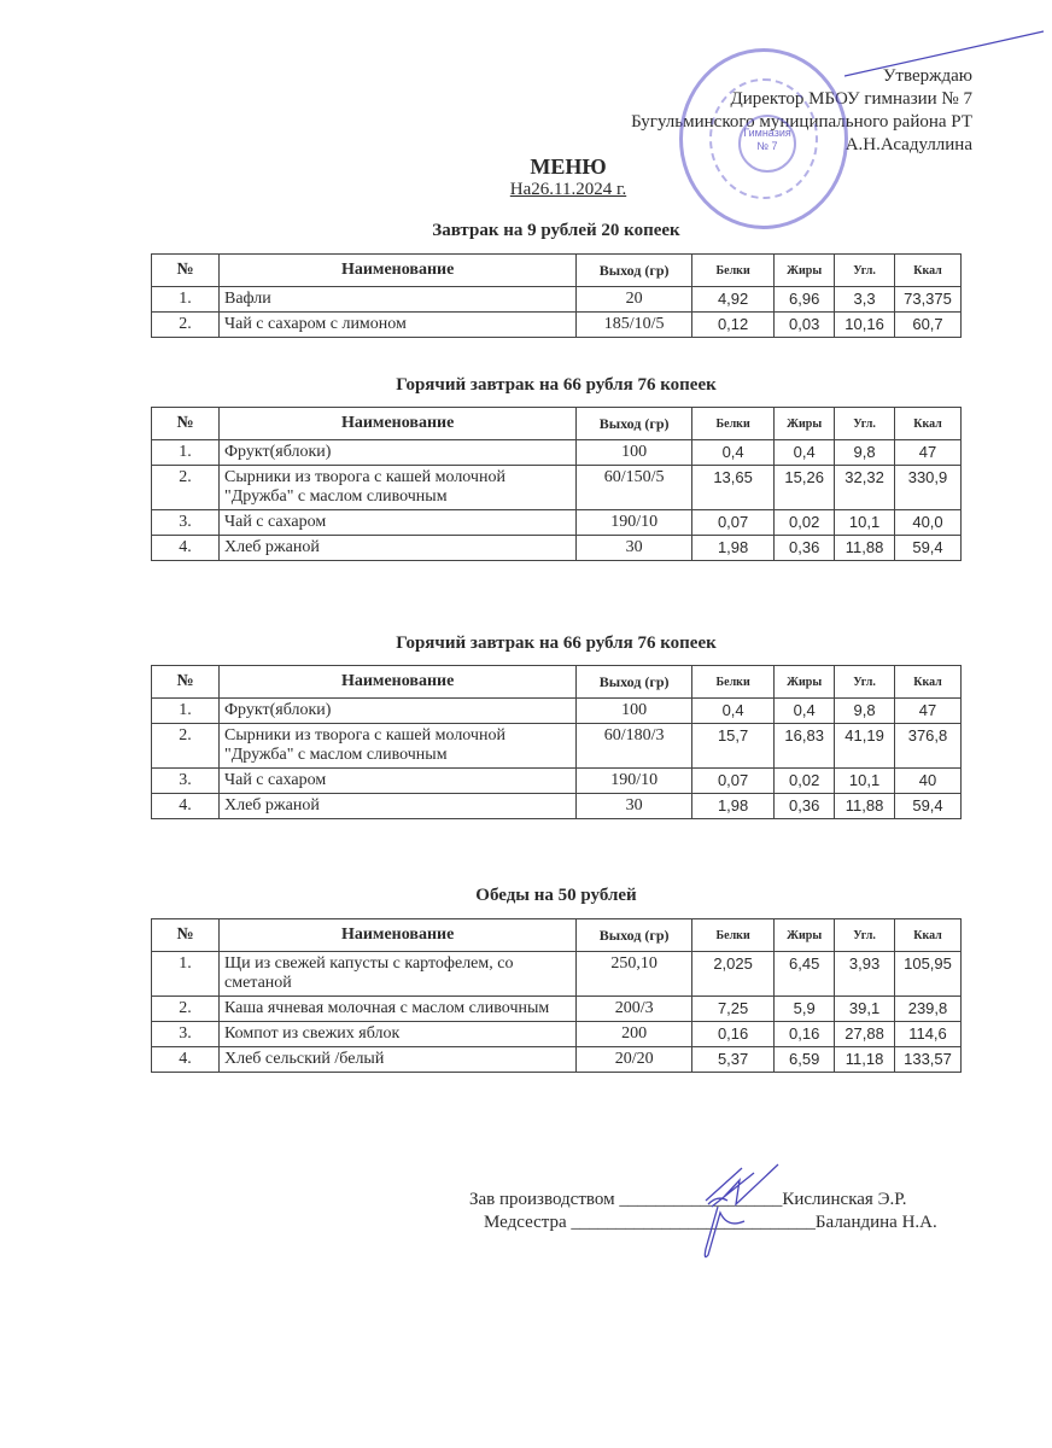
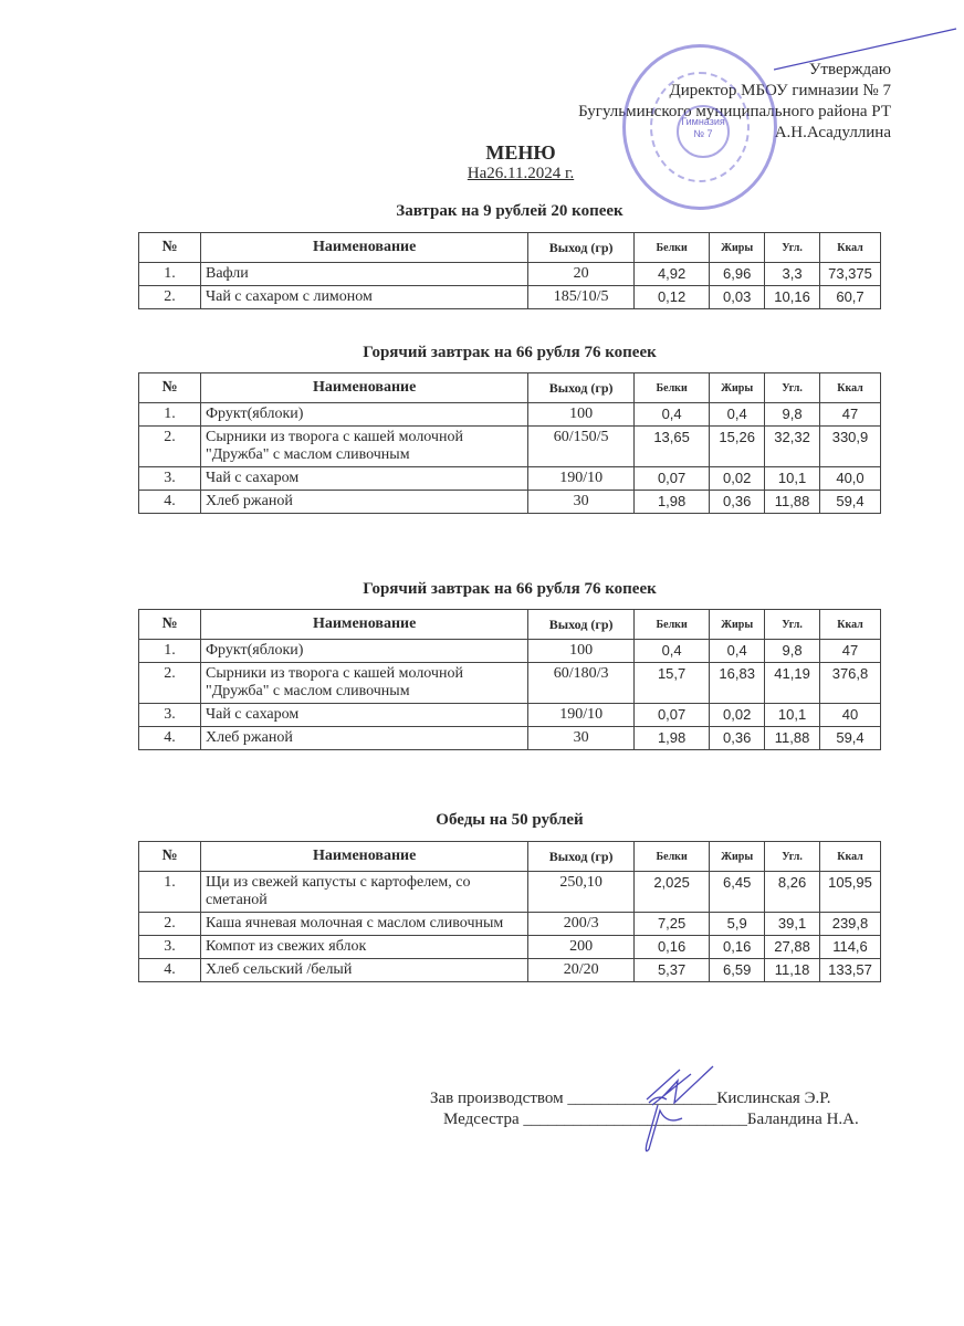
  Утверждаю
  Директор МБОУ гимназии № 7
  Бугульминского муниципального района РТ
  А.Н.Асадуллина
  Гимназия
  № 7
  МЕНЮ
  На26.11.2024 г.
  Завтрак на 9 рублей 20 копеек
  №	Наименование	Выход (гр)	Белки	Жиры	Угл.	Ккал
  1.	Вафли	20	4,92	6,96	3,3	73,375
  2.	Чай с сахаром с лимоном	185/10/5	0,12	0,03	10,16	60,7
  Горячий завтрак на 66 рубля 76 копеек
  №	Наименование	Выход (гр)	Белки	Жиры	Угл.	Ккал
  1.	Фрукт(яблоки)	100	0,4	0,4	9,8	47
  2.	Сырники из творога с кашей молочной "Дружба" с маслом сливочным	60/150/5	13,65	15,26	32,32	330,9
  3.	Чай с сахаром	190/10	0,07	0,02	10,1	40,0
  4.	Хлеб ржаной	30	1,98	0,36	11,88	59,4
  Горячий завтрак на 66 рубля 76 копеек
  №	Наименование	Выход (гр)	Белки	Жиры	Угл.	Ккал
  1.	Фрукт(яблоки)	100	0,4	0,4	9,8	47
  2.	Сырники из творога с кашей молочной "Дружба" с маслом сливочным	60/180/3	15,7	16,83	41,19	376,8
  3.	Чай с сахаром	190/10	0,07	0,02	10,1	40
  4.	Хлеб ржаной	30	1,98	0,36	11,88	59,4
  Обеды на 50 рублей
  №	Наименование	Выход (гр)	Белки	Жиры	Угл.	Ккал
- 1.	Щи из свежей капусты с картофелем, со сметаной	250,10	2,025	6,45	3,93	105,95
+ 1.	Щи из свежей капусты с картофелем, со сметаной	250,10	2,025	6,45	8,26	105,95
  2.	Каша ячневая молочная с маслом сливочным	200/3	7,25	5,9	39,1	239,8
  3.	Компот из свежих яблок	200	0,16	0,16	27,88	114,6
  4.	Хлеб сельский /белый	20/20	5,37	6,59	11,18	133,57
  Зав производством _______________Кислинская Э.Р.
  Медсестра _________________________Баландина Н.А.
